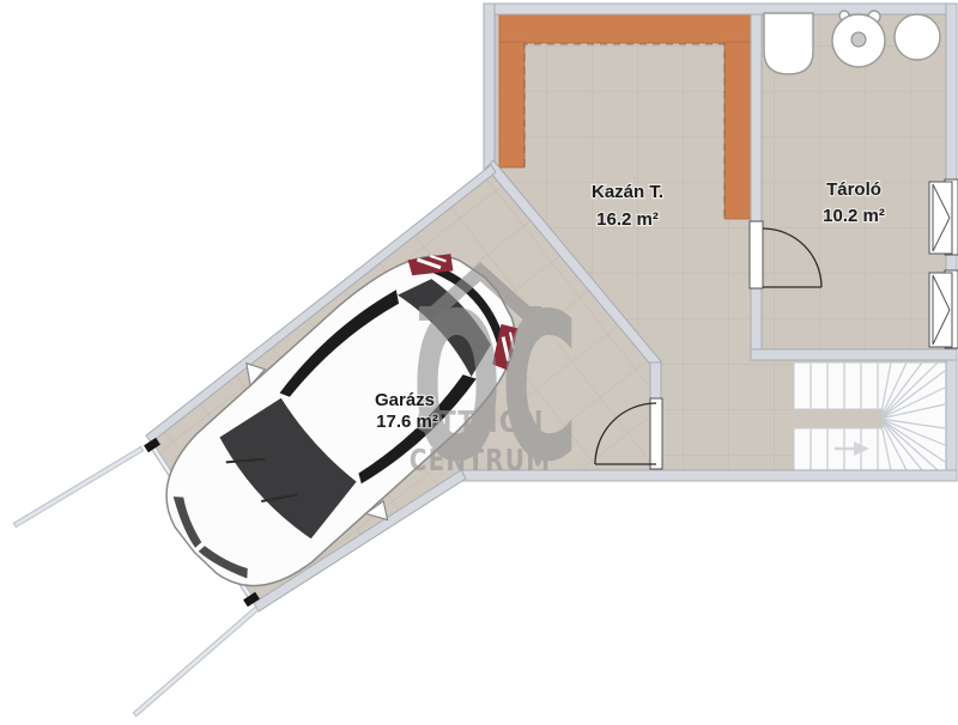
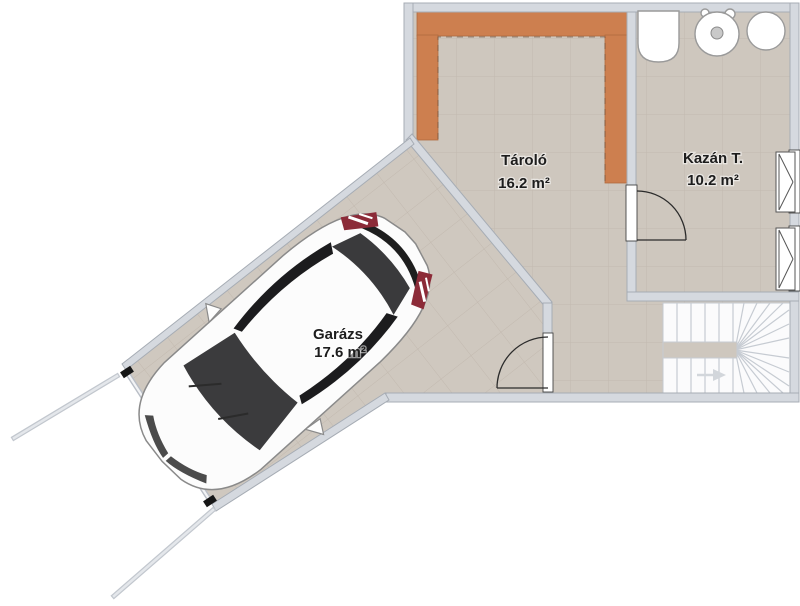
- OC
- OTTHON
- CENTRUM
- Kazán T.
+ Tároló
  16.2 m²
- Tároló
+ Kazán T.
  10.2 m²
  Garázs
  17.6 m²
